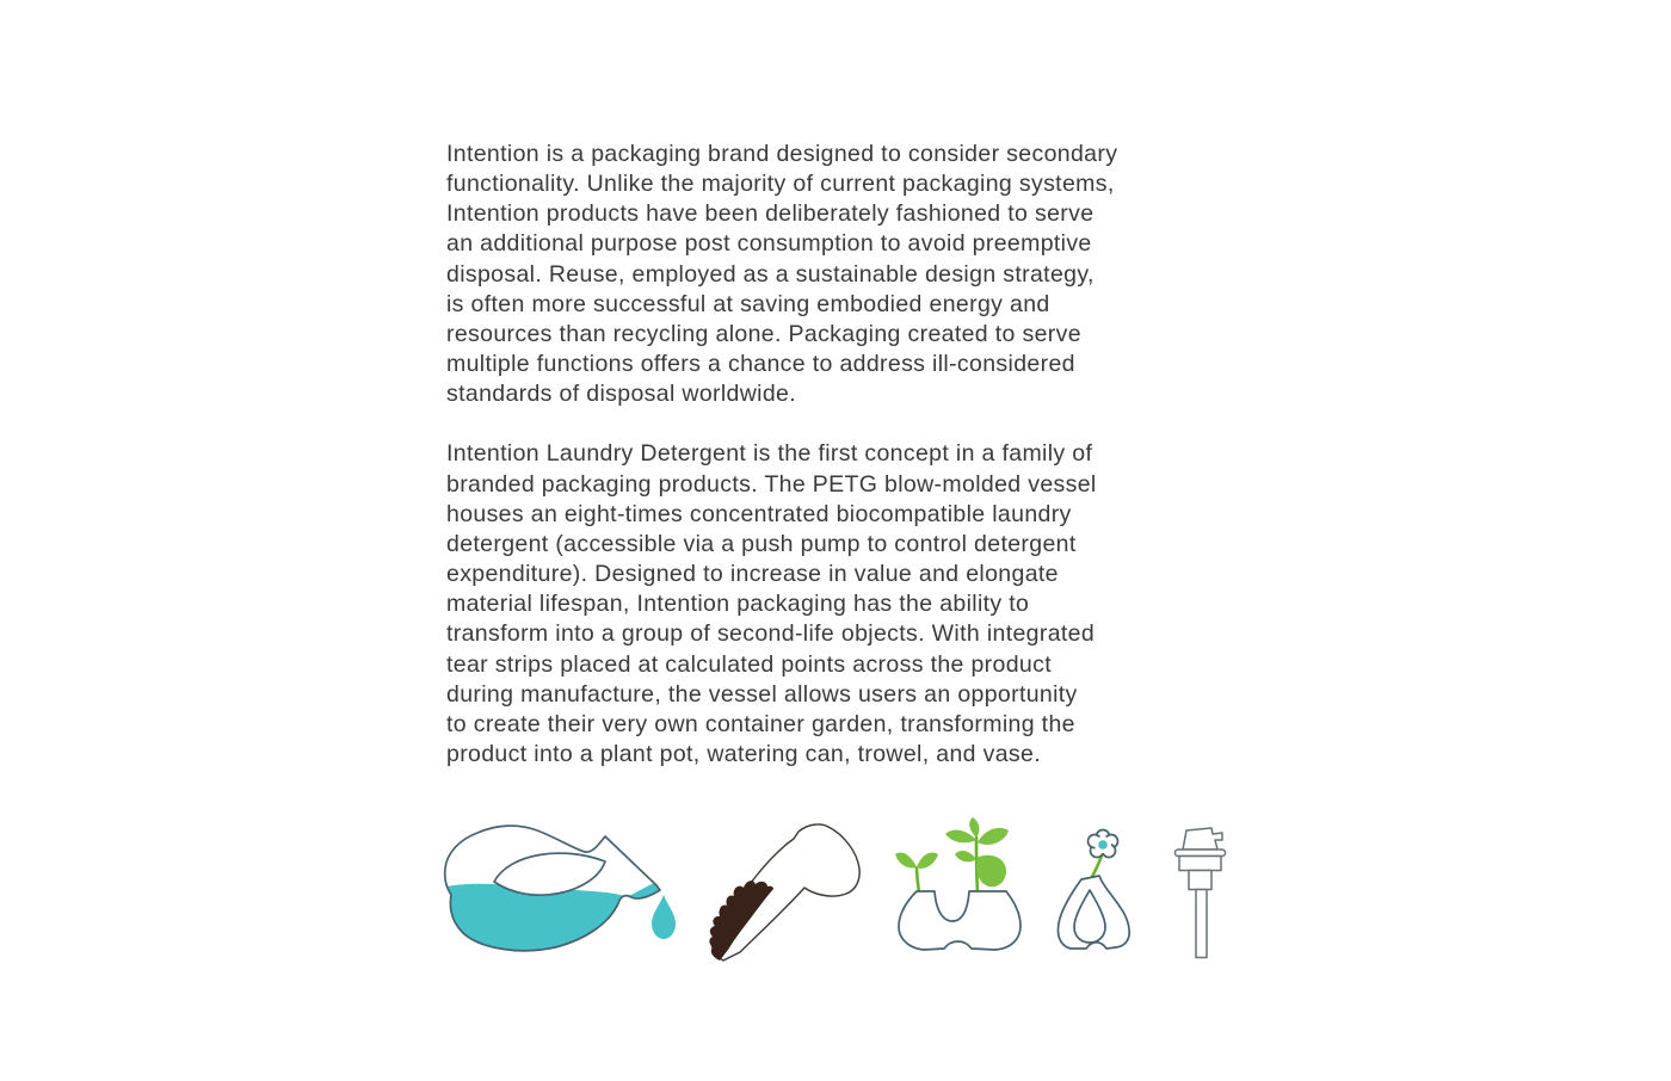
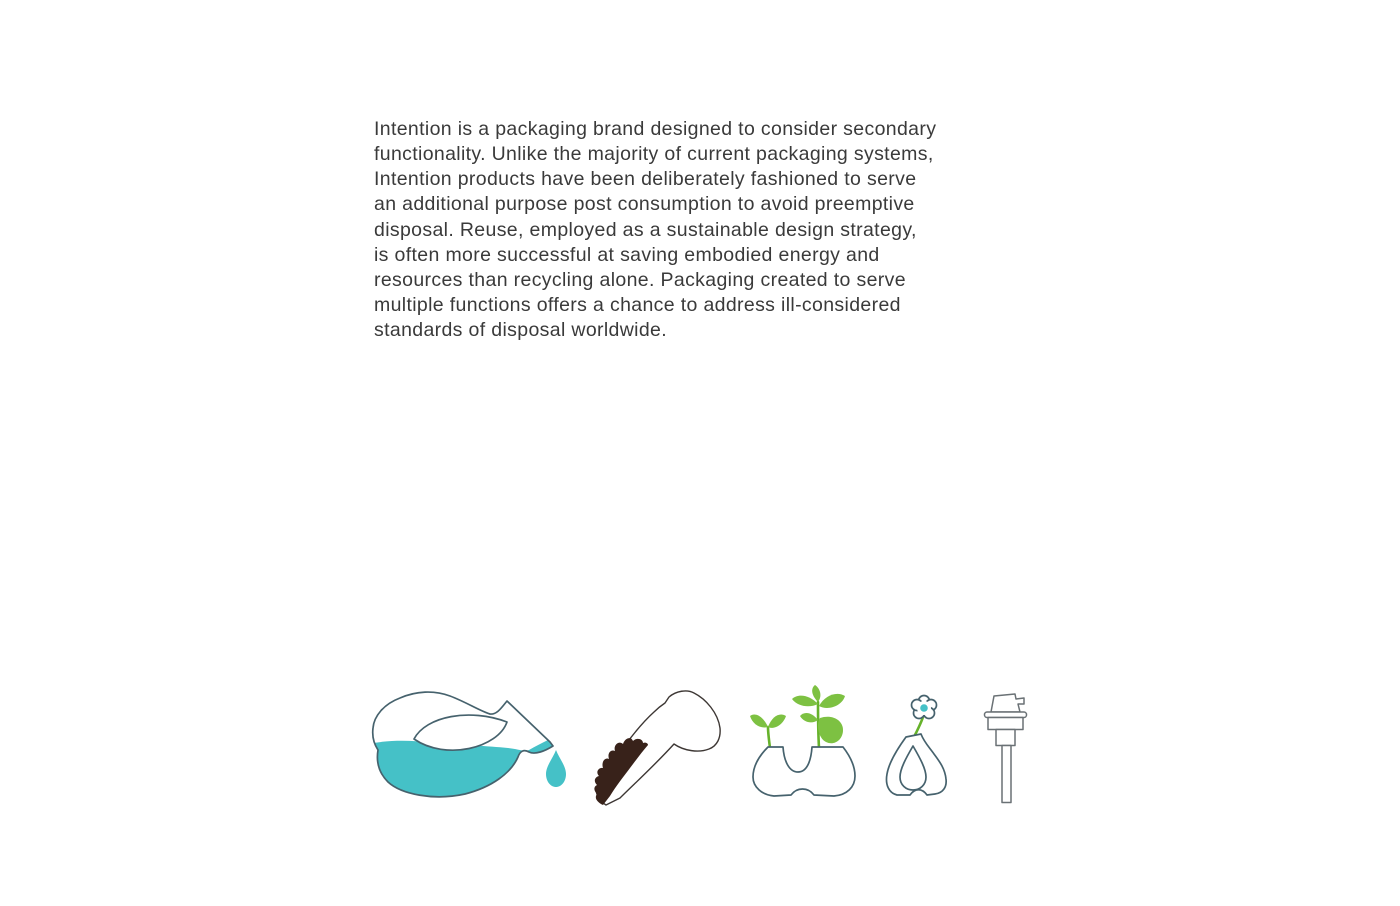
  Intention is a packaging brand designed to consider secondary
  functionality. Unlike the majority of current packaging systems,
  Intention products have been deliberately fashioned to serve
  an additional purpose post consumption to avoid preemptive
  disposal. Reuse, employed as a sustainable design strategy,
  is often more successful at saving embodied energy and
  resources than recycling alone. Packaging created to serve
  multiple functions offers a chance to address ill-considered
  standards of disposal worldwide.
- Intention Laundry Detergent is the first concept in a family of
- branded packaging products. The PETG blow-molded vessel
- houses an eight-times concentrated biocompatible laundry
- detergent (accessible via a push pump to control detergent
- expenditure). Designed to increase in value and elongate
- material lifespan, Intention packaging has the ability to
- transform into a group of second-life objects. With integrated
- tear strips placed at calculated points across the product
- during manufacture, the vessel allows users an opportunity
- to create their very own container garden, transforming the
- product into a plant pot, watering can, trowel, and vase.
